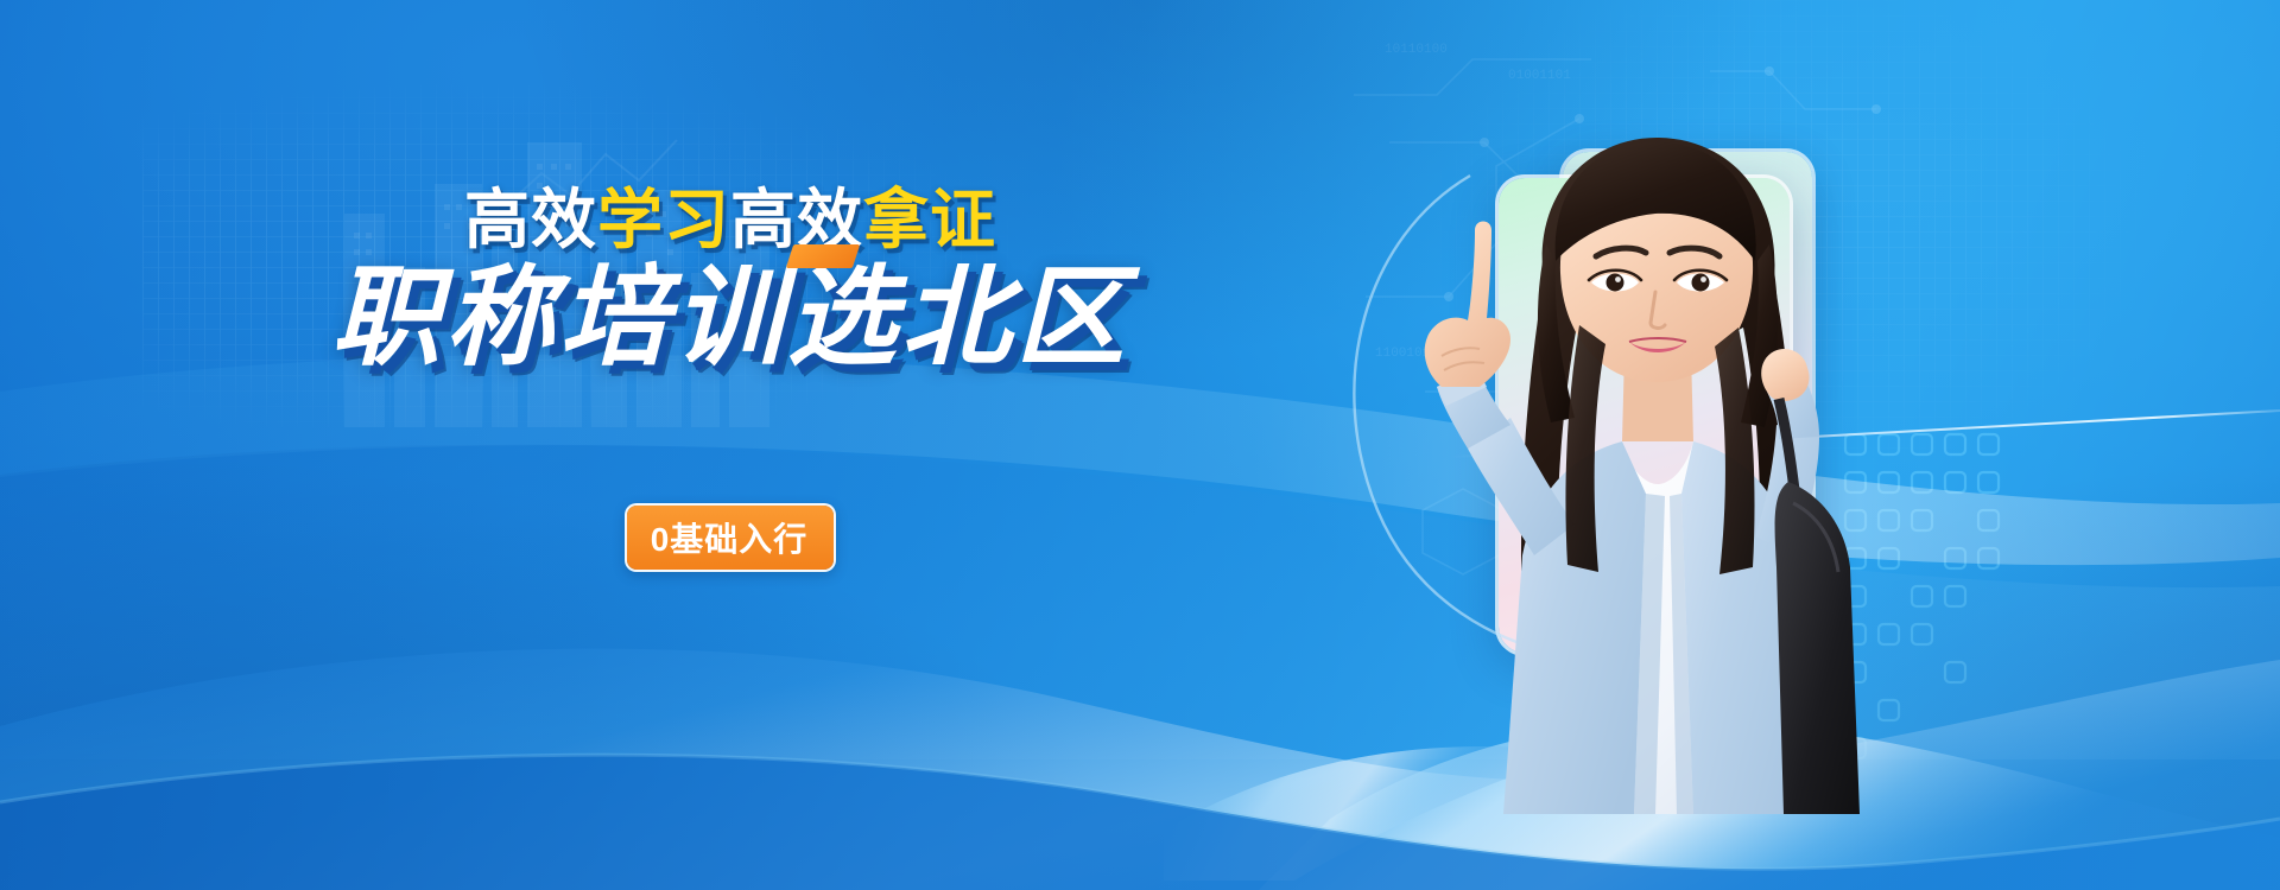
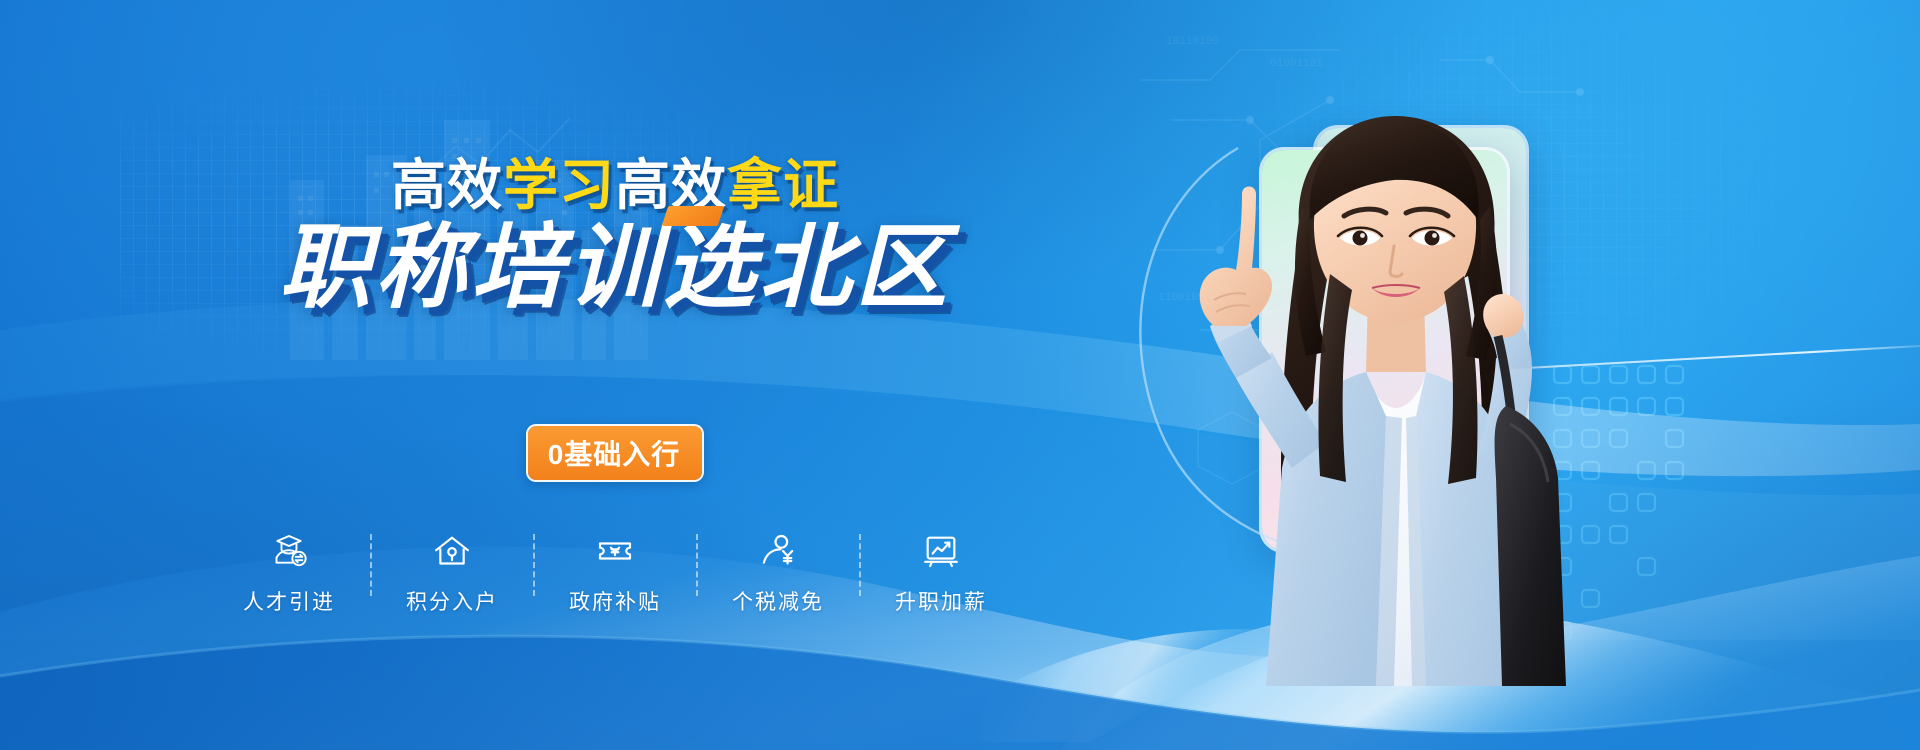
  高效学习高效拿证
  职称培训选北区
  0基础入行
+ 人才引进
+ 积分入户
+ 政府补贴
+ 个税减免
+ 升职加薪
